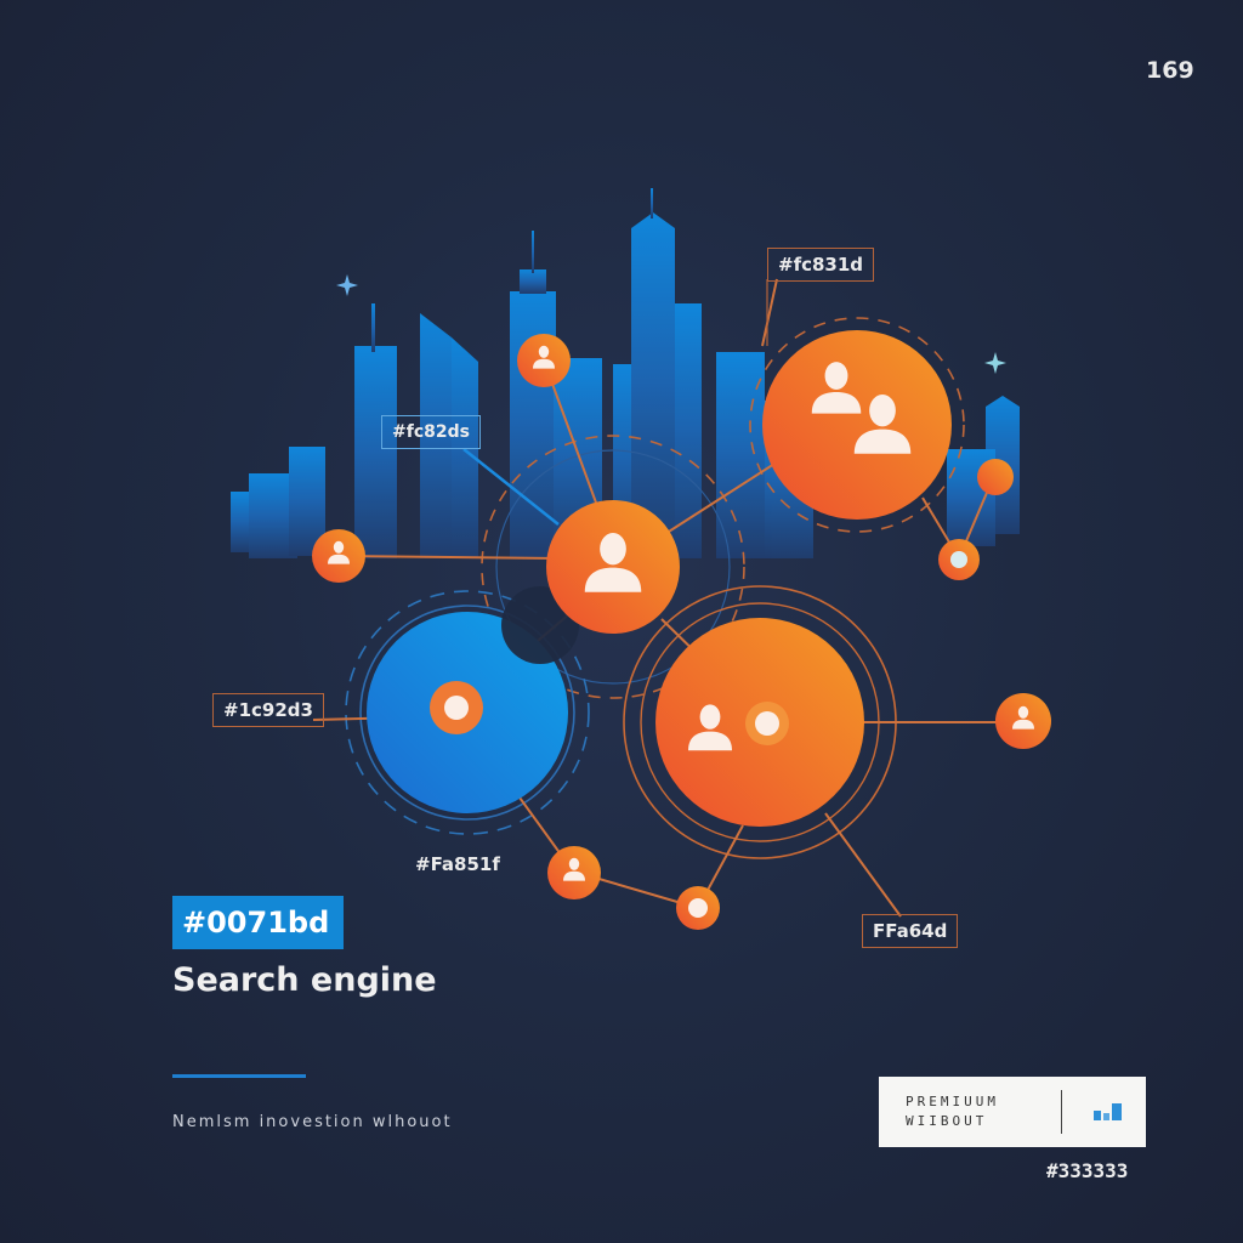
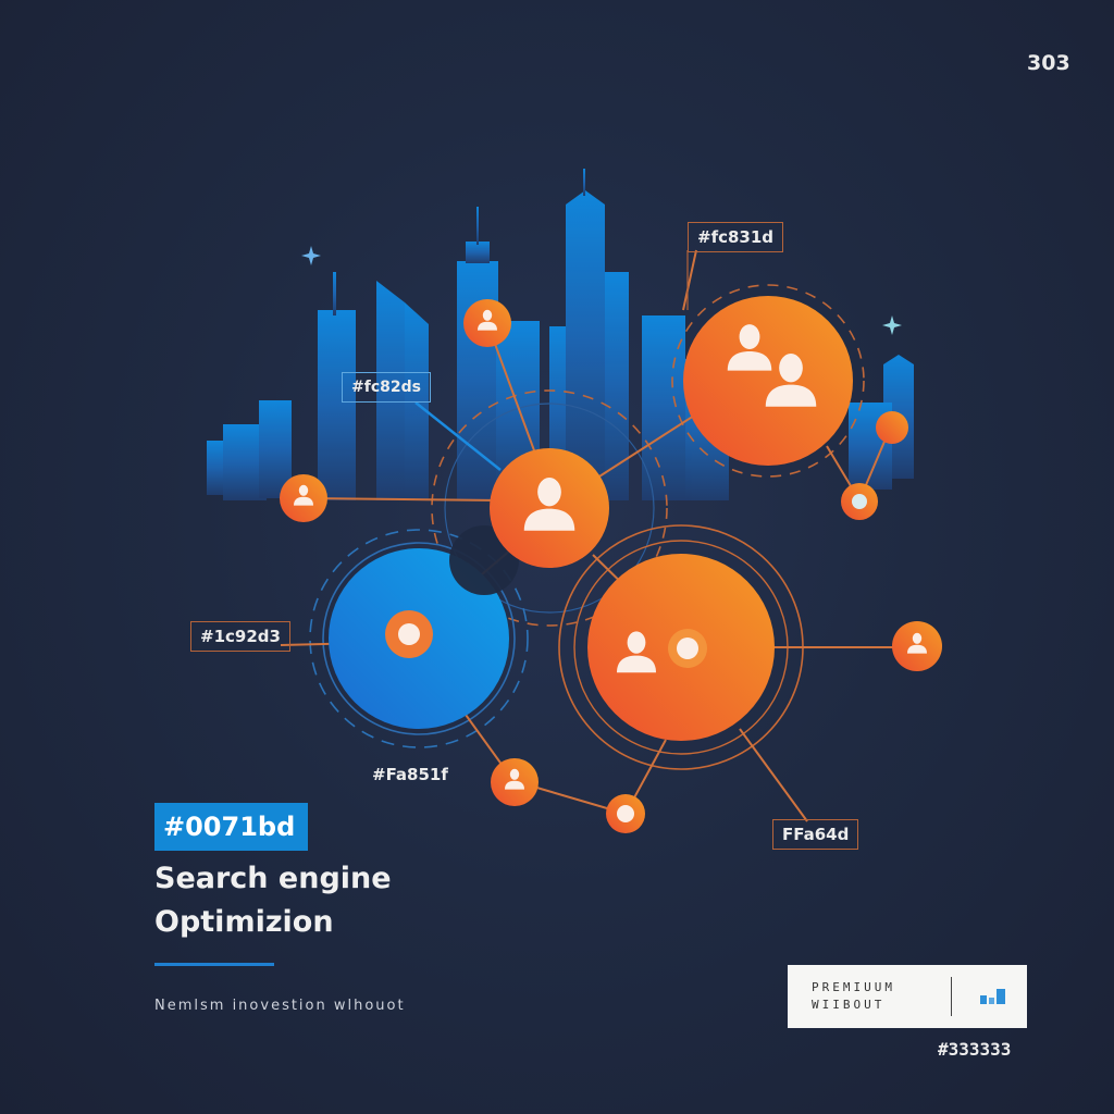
- 169
+ 303
  #fc831d
  #fc82ds
  #1c92d3
  #Fa851f
  FFa64d
  #0071bd
  Search engine
+ Optimizion
  Nemlsm inovestion wlhouot
  PREMIUUM
  WIIBOUT
  #333333
